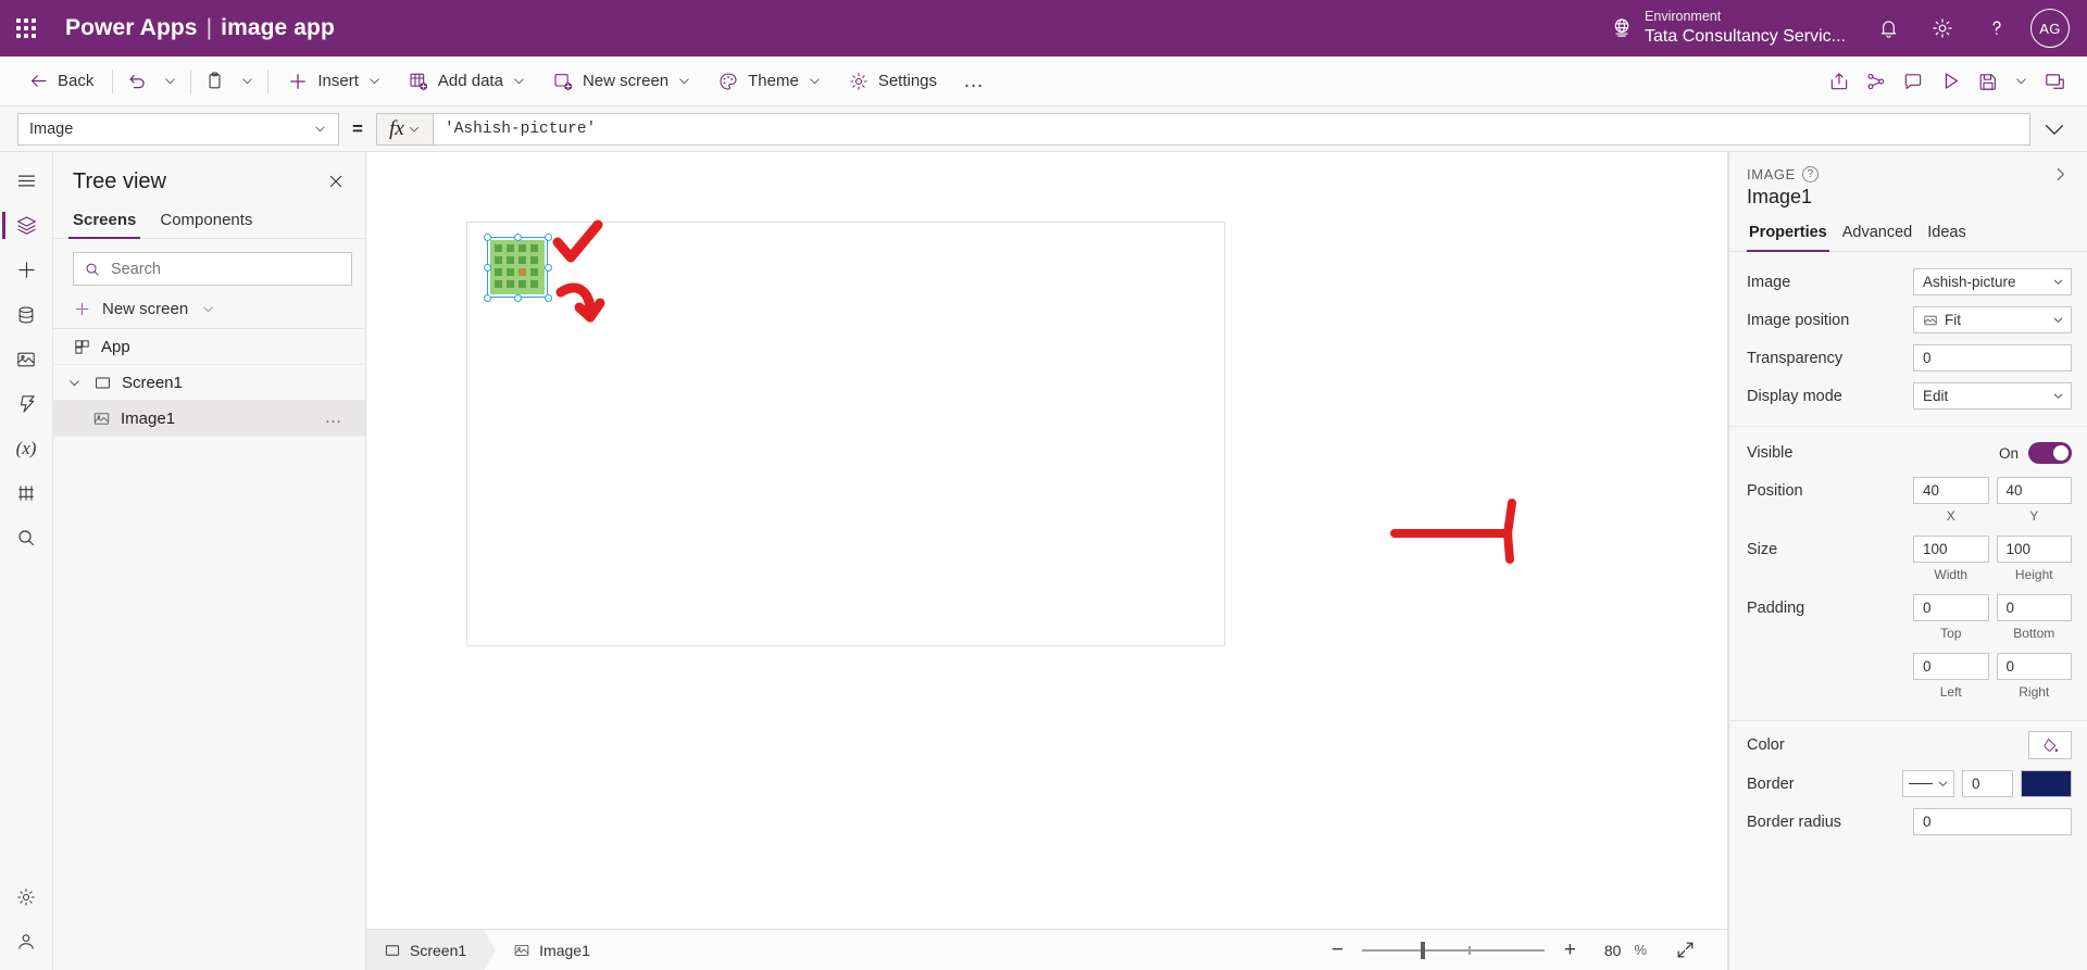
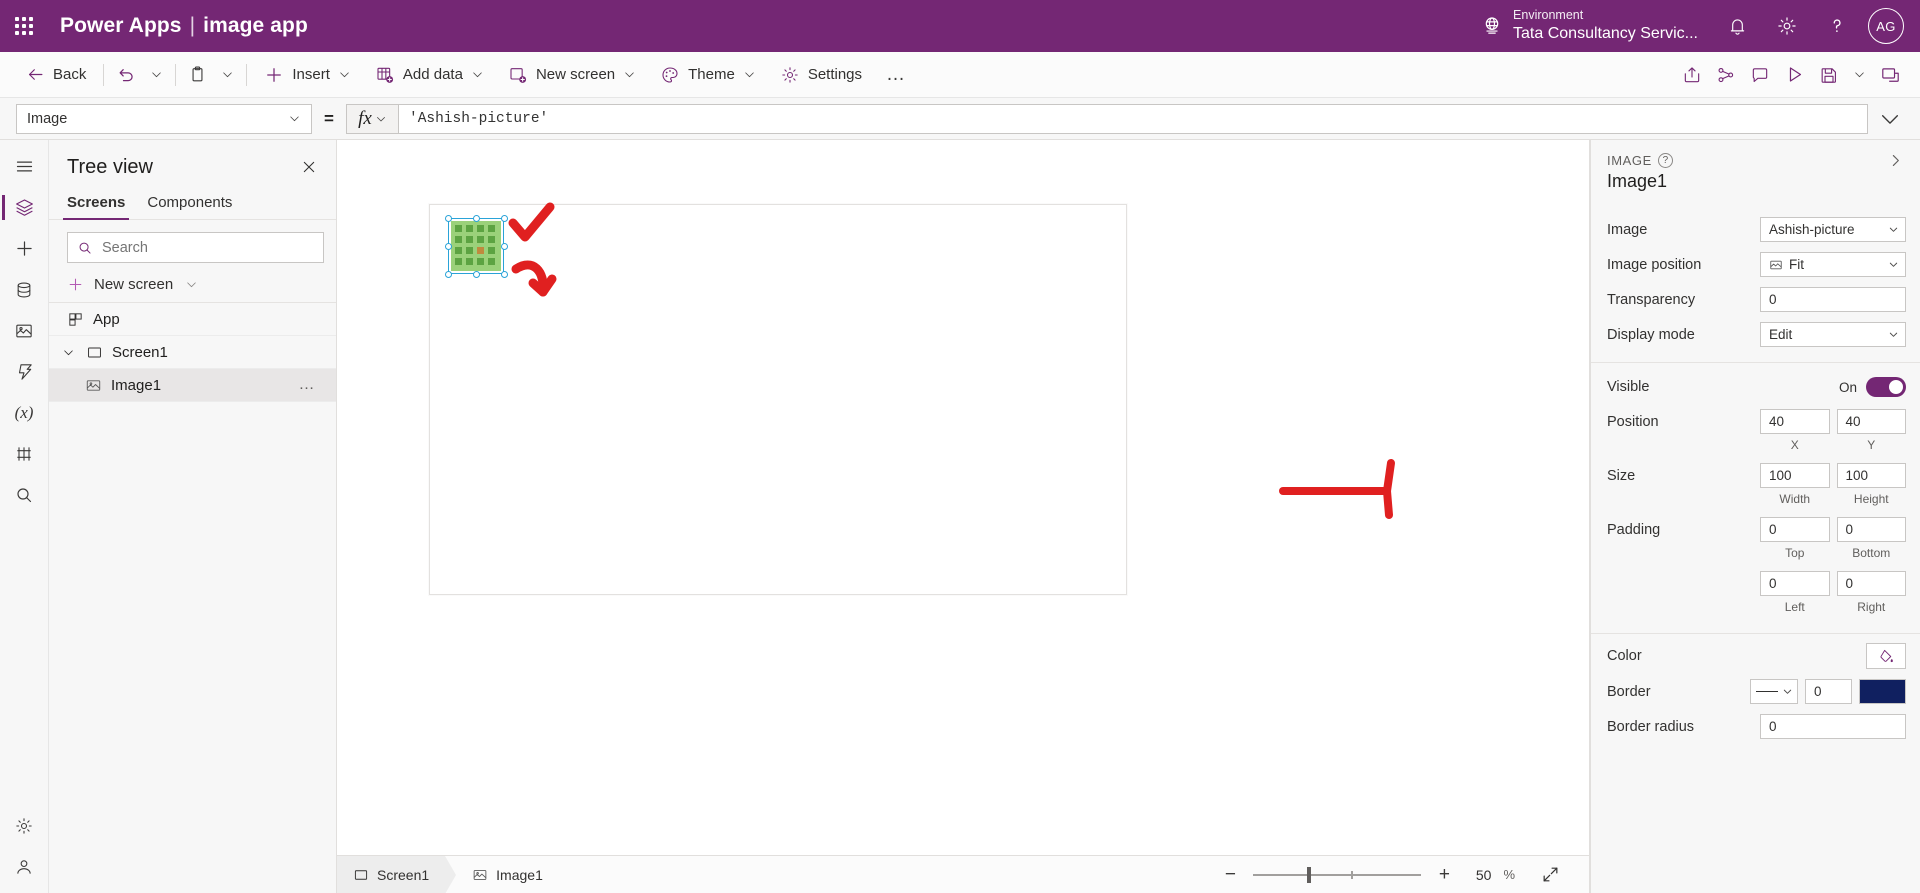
  Power Apps | image app
  Environment
  Tata Consultancy Servic...
  AG
  Back
  Insert
  Add data
  New screen
  Theme
  Settings
  …
  Image
  =
  fx
  'Ashish-picture'
  (x)
  Tree view
  Screens
  Components
  Search
  New screen
  App
  Screen1
  Image1
  …
  Screen1
  Image1
  −
  +
- 80
+ 50
  %
  IMAGE
  ?
  Image1
- Properties
- Advanced
- Ideas
  Image
  Ashish-picture
  Image position
  Fit
  Transparency
  0
  Display mode
  Edit
  Visible
  On
  Position
  40
  40
  X
  Y
  Size
  100
  100
  Width
  Height
  Padding
  0
  0
  Top
  Bottom
  0
  0
  Left
  Right
  Color
  Border
  0
  Border radius
  0
